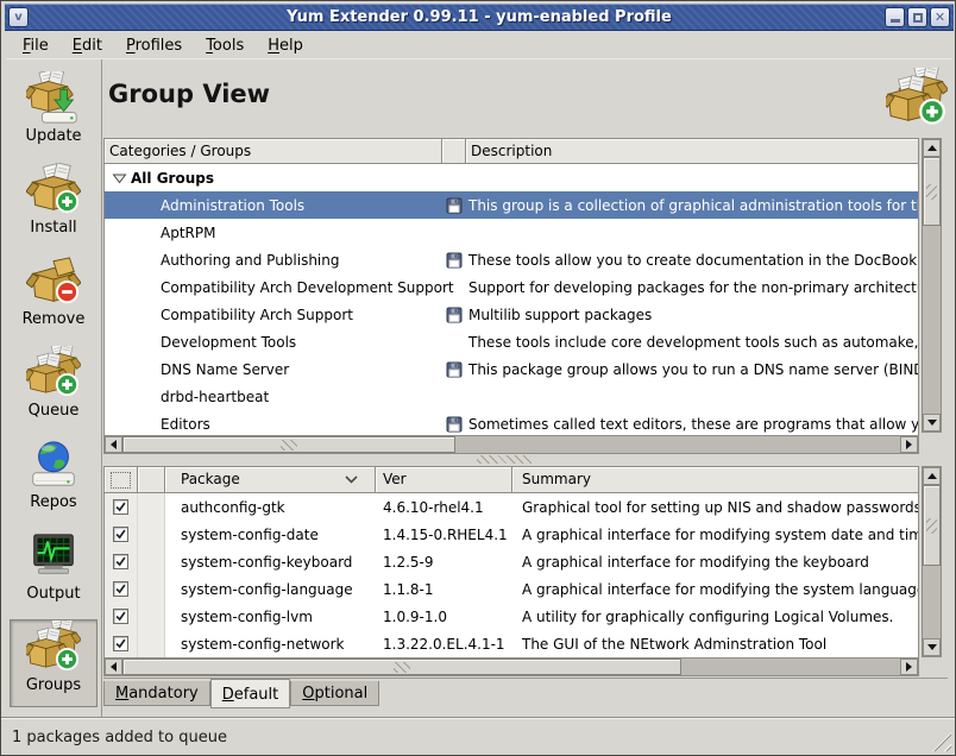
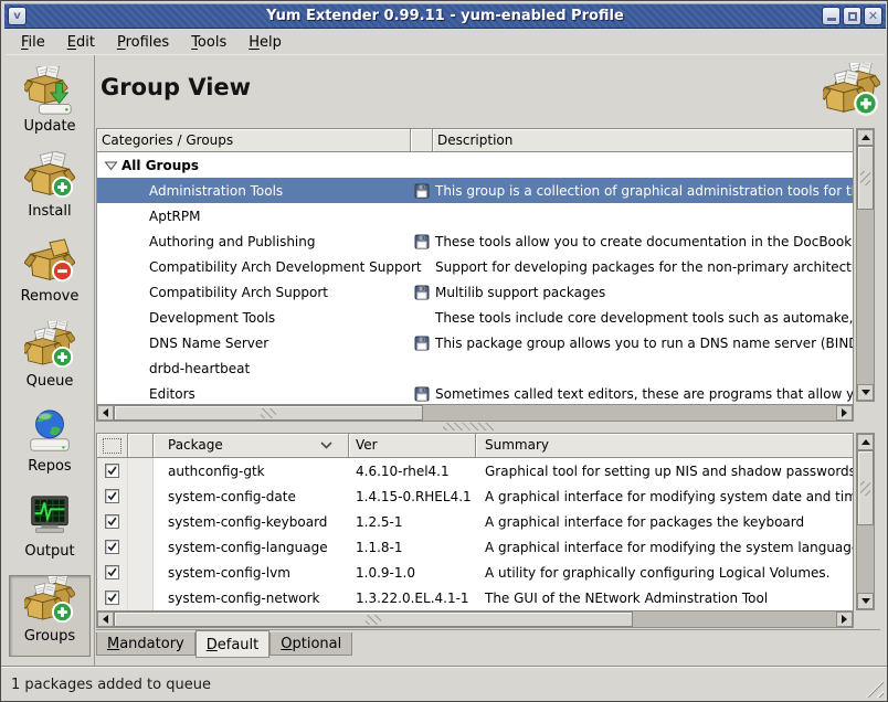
  v
  Yum Extender 0.99.11 - yum-enabled Profile
  ✕
  File
  Edit
  Profiles
  Tools
  Help
  Update
  Install
  Remove
  Queue
  Repos
  Output
  Groups
  Group View
  Categories / Groups
  Description
  All Groups
  Administration Tools
  This group is a collection of graphical administration tools for t
  AptRPM
  Authoring and Publishing
  These tools allow you to create documentation in the DocBook
  Compatibility Arch Development Support
  Support for developing packages for the non-primary architect
  Compatibility Arch Support
  Multilib support packages
  Development Tools
  These tools include core development tools such as automake,
  DNS Name Server
  This package group allows you to run a DNS name server (BIN
  drbd-heartbeat
  Editors
  Sometimes called text editors, these are programs that allow y
  Package
  Ver
  Summary
  authconfig-gtk
  4.6.10-rhel4.1
  Graphical tool for setting up NIS and shadow passwords
  system-config-date
  1.4.15-0.RHEL4.1
  A graphical interface for modifying system date and tim
  system-config-keyboard
- 1.2.5-9
+ 1.2.5-1
- A graphical interface for modifying the keyboard
+ A graphical interface for packages the keyboard
  system-config-language
  1.1.8-1
  A graphical interface for modifying the system languag
  system-config-lvm
  1.0.9-1.0
  A utility for graphically configuring Logical Volumes.
  system-config-network
  1.3.22.0.EL.4.1-1
  The GUI of the NEtwork Adminstration Tool
  Mandatory
  Default
  Optional
  1 packages added to queue
